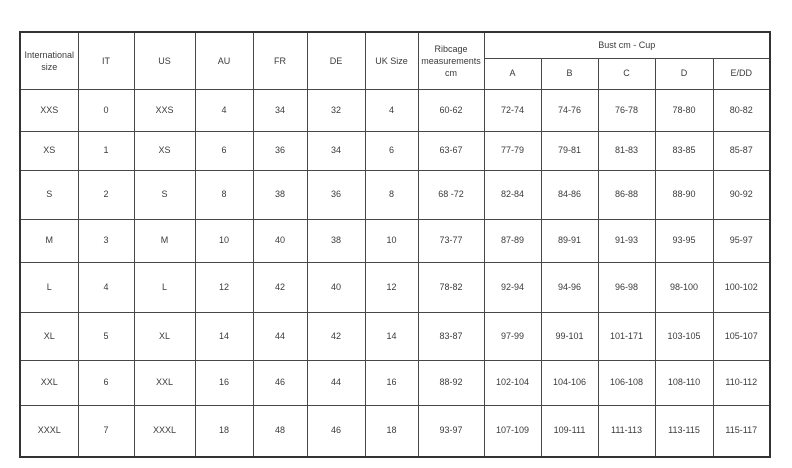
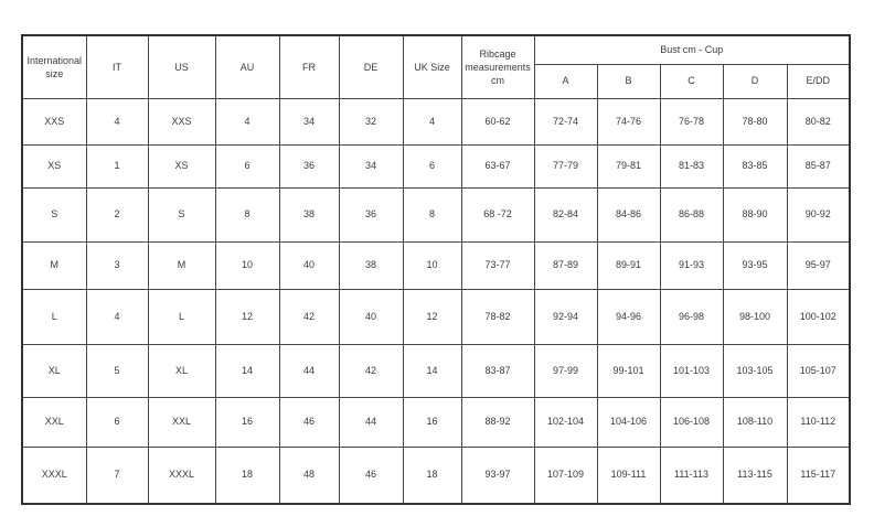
  International size	IT	US	AU	FR	DE	UK Size	Ribcage measurements cm	Bust cm - Cup
  A	B	C	D	E/DD
- XXS	0	XXS	4	34	32	4	60-62	72-74	74-76	76-78	78-80	80-82
+ XXS	4	XXS	4	34	32	4	60-62	72-74	74-76	76-78	78-80	80-82
  XS	1	XS	6	36	34	6	63-67	77-79	79-81	81-83	83-85	85-87
  S	2	S	8	38	36	8	68 -72	82-84	84-86	86-88	88-90	90-92
  M	3	M	10	40	38	10	73-77	87-89	89-91	91-93	93-95	95-97
  L	4	L	12	42	40	12	78-82	92-94	94-96	96-98	98-100	100-102
- XL	5	XL	14	44	42	14	83-87	97-99	99-101	101-171	103-105	105-107
+ XL	5	XL	14	44	42	14	83-87	97-99	99-101	101-103	103-105	105-107
  XXL	6	XXL	16	46	44	16	88-92	102-104	104-106	106-108	108-110	110-112
  XXXL	7	XXXL	18	48	46	18	93-97	107-109	109-111	111-113	113-115	115-117
